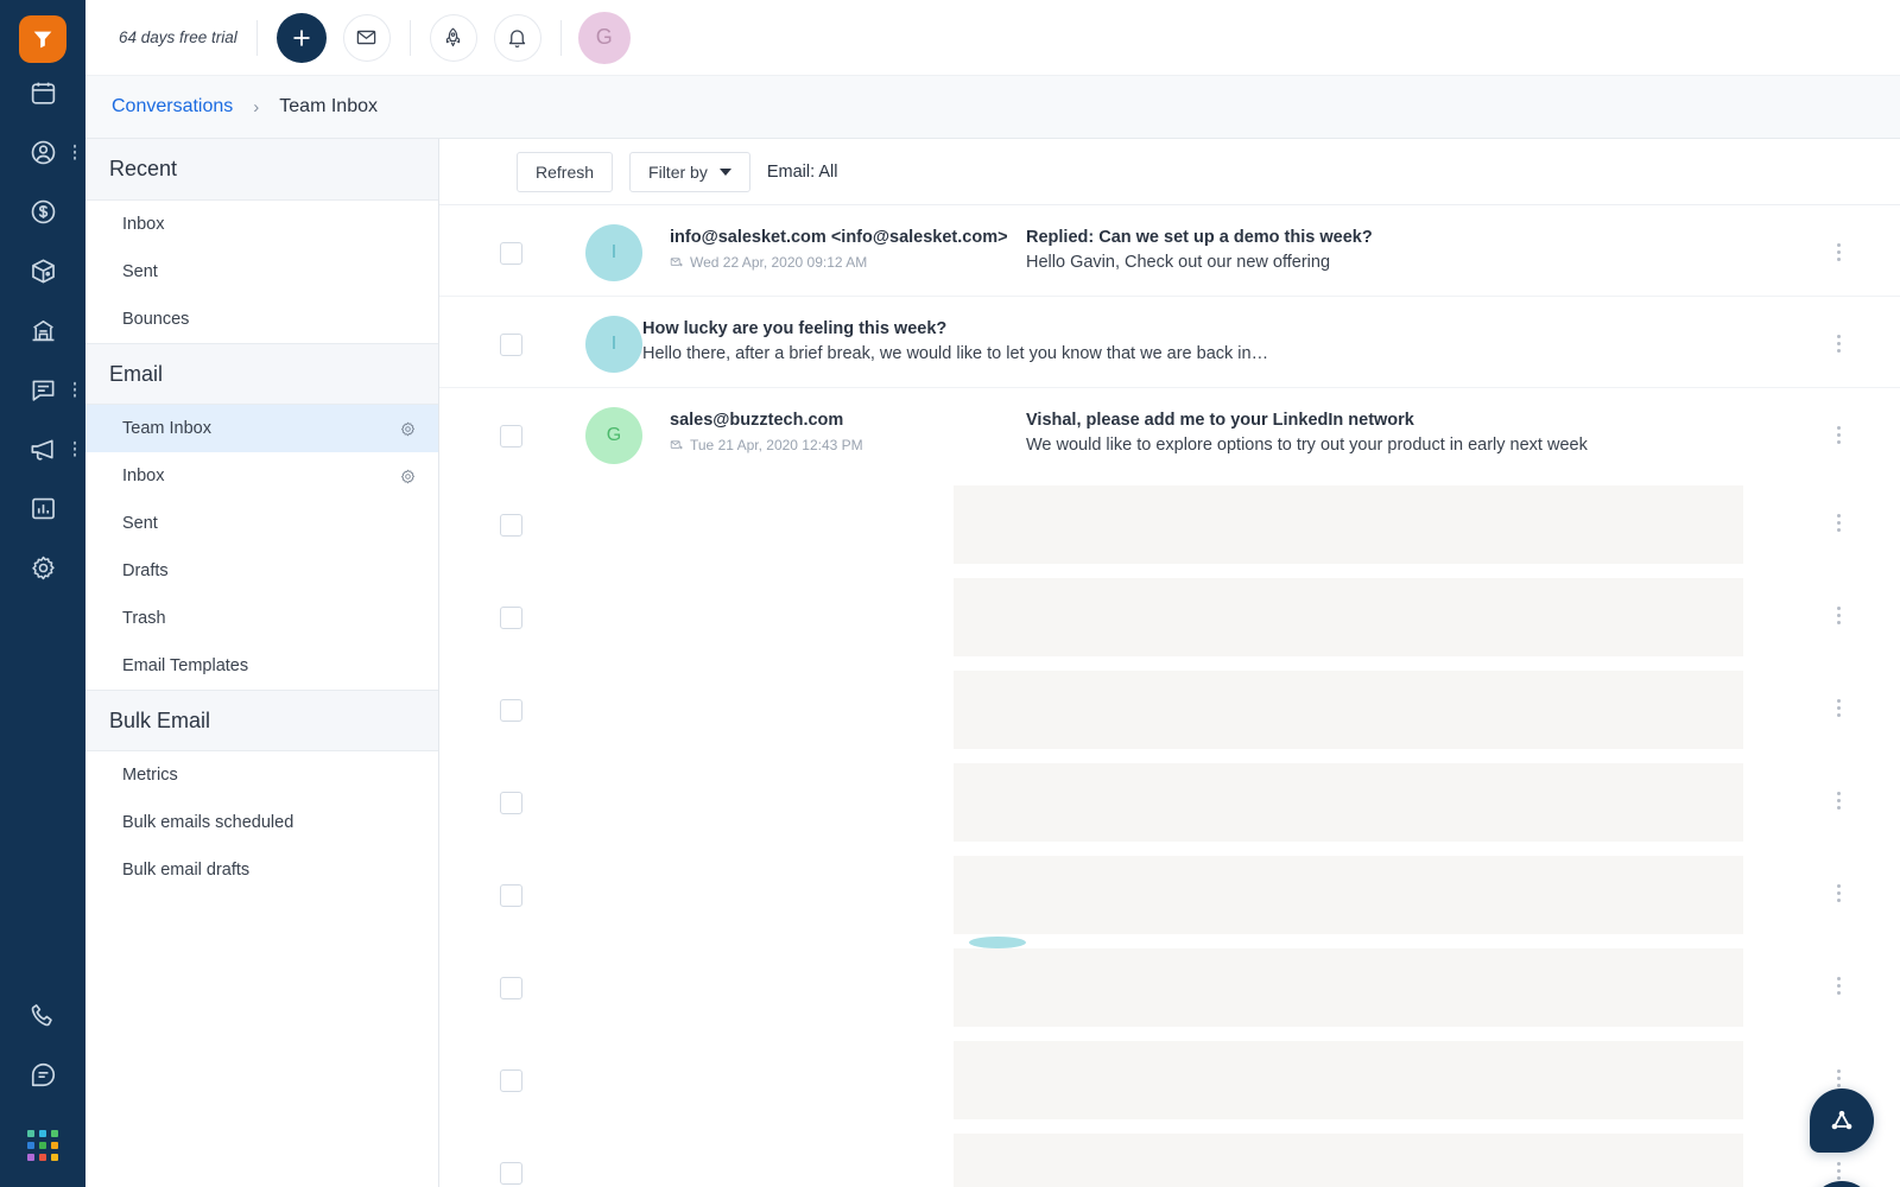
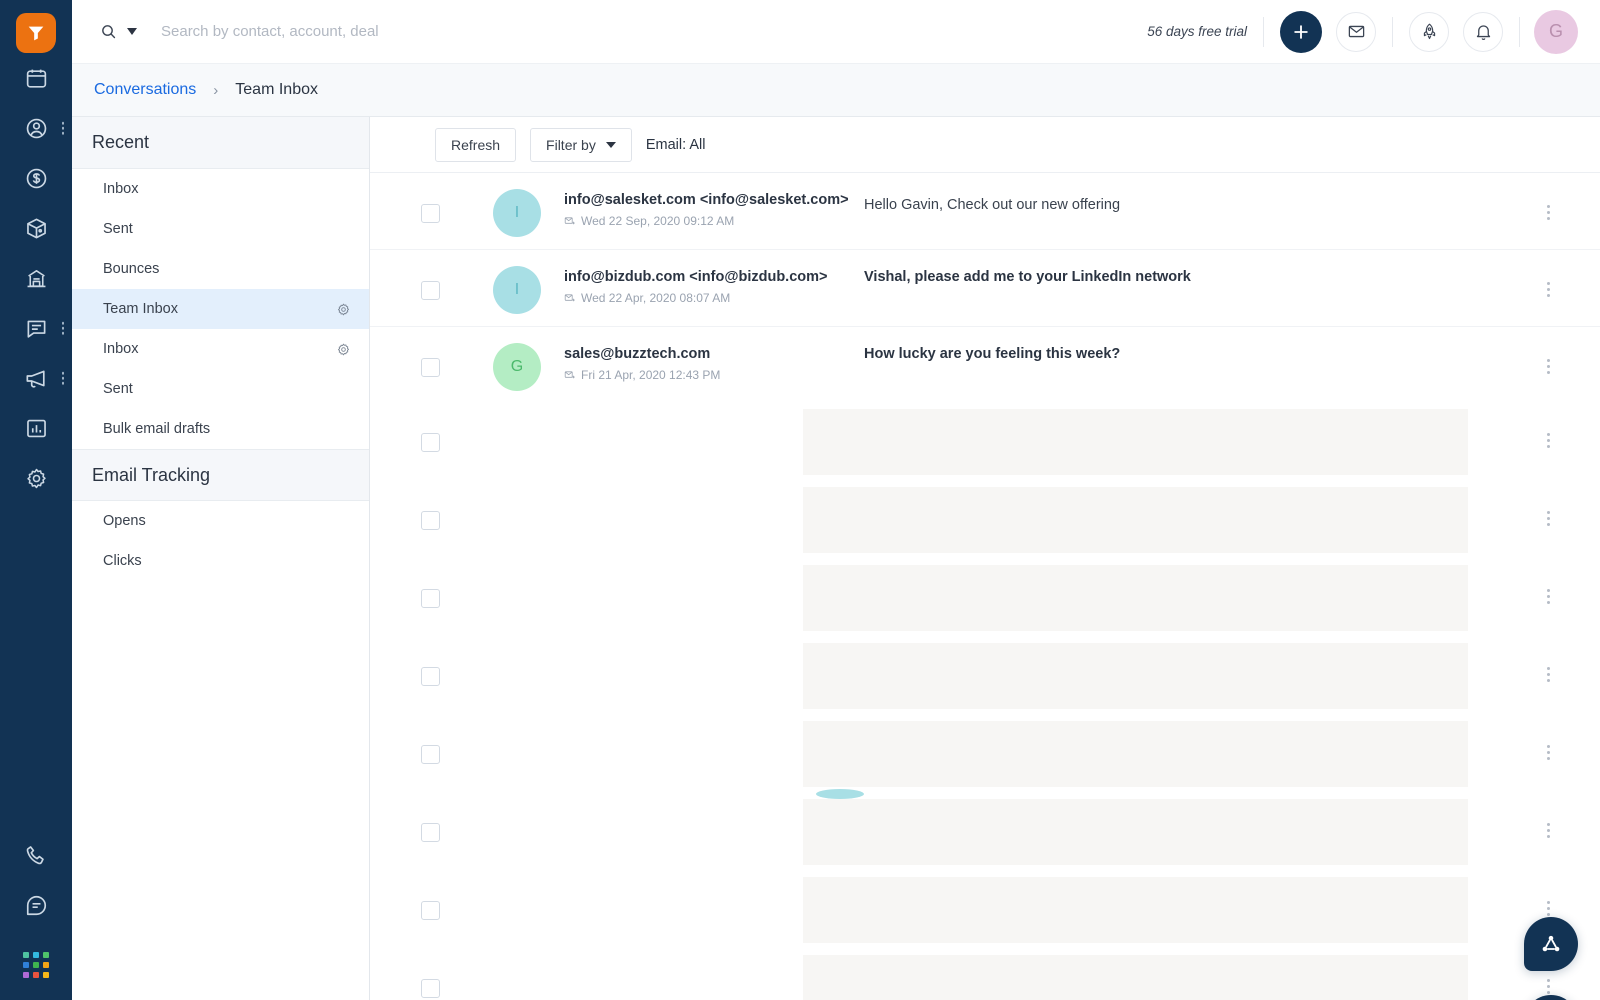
+ Search by contact, account, deal
- 64 days free trial
+ 56 days free trial
  G
  Conversations
  ›
  Team Inbox
  Recent
  Inbox
  Sent
  Bounces
- Email
  Team Inbox
  Inbox
  Sent
- Drafts
- Trash
- Email Templates
- Bulk Email
- Metrics
- Bulk emails scheduled
  Bulk email drafts
+ Email Tracking
+ Opens
+ Clicks
  Refresh
  Filter by
  Email: All
  I
  info@salesket.com <info@salesket.com>
- Wed 22 Apr, 2020 09:12 AM
+ Wed 22 Sep, 2020 09:12 AM
- Replied: Can we set up a demo this week?
  Hello Gavin, Check out our new offering
  I
+ info@bizdub.com <info@bizdub.com>
+ Wed 22 Apr, 2020 08:07 AM
- How lucky are you feeling this week?
+ Vishal, please add me to your LinkedIn network
- Hello there, after a brief break, we would like to let you know that we are back in…
  G
  sales@buzztech.com
- Tue 21 Apr, 2020 12:43 PM
+ Fri 21 Apr, 2020 12:43 PM
- Vishal, please add me to your LinkedIn network
+ How lucky are you feeling this week?
- We would like to explore options to try out your product in early next week
